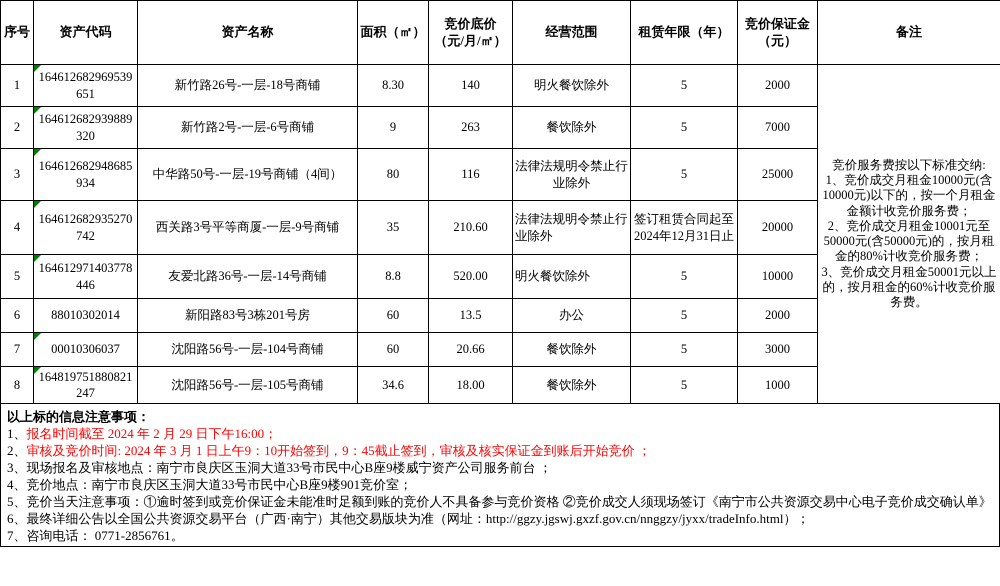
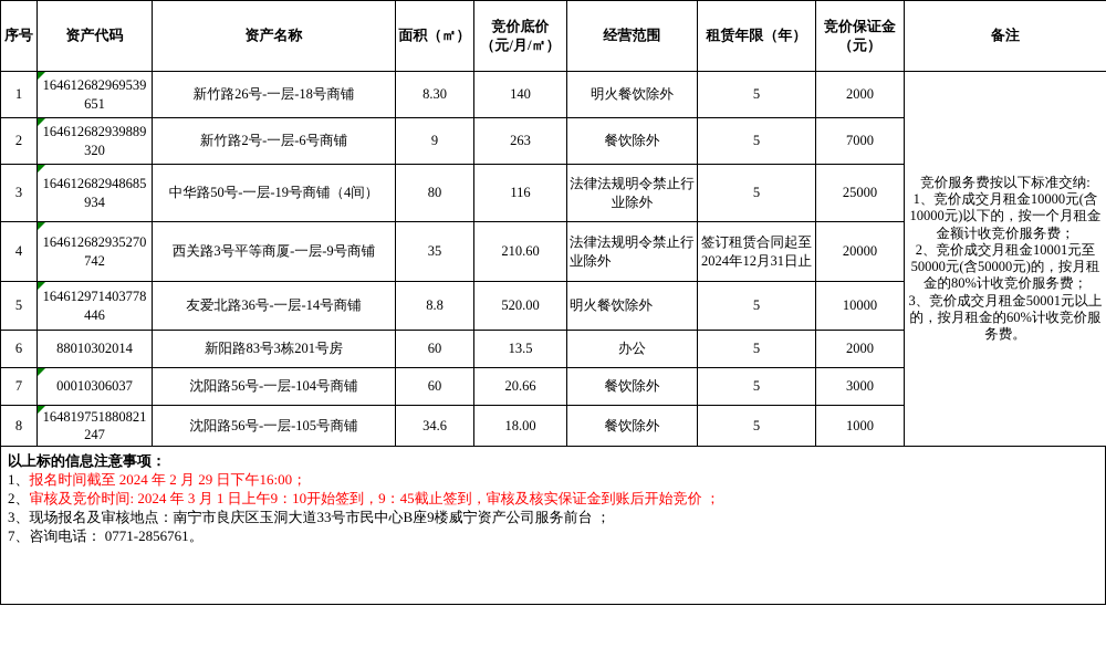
  序号	资产代码	资产名称	面积（㎡）	竞价底价 （元/月/㎡）	经营范围	租赁年限（年）	竞价保证金 （元）	备注
  1	164612682969539651	新竹路26号-一层-18号商铺	8.30	140	明火餐饮除外	5	2000	竞价服务费按以下标准交纳: 1、竞价成交月租金10000元(含10000元)以下的，按一个月租金金额计收竞价服务费； 2、竞价成交月租金10001元至50000元(含50000元)的，按月租金的80%计收竞价服务费； 3、竞价成交月租金50001元以上的，按月租金的60%计收竞价服务费。
  2	164612682939889320	新竹路2号-一层-6号商铺	9	263	餐饮除外	5	7000
  3	164612682948685934	中华路50号-一层-19号商铺（4间）	80	116	法律法规明令禁止行业除外	5	25000
  4	164612682935270742	西关路3号平等商厦-一层-9号商铺	35	210.60	法律法规明令禁止行业除外	签订租赁合同起至2024年12月31日止	20000
  5	164612971403778446	友爱北路36号-一层-14号商铺	8.8	520.00	明火餐饮除外	5	10000
  6	88010302014	新阳路83号3栋201号房	60	13.5	办公	5	2000
  7	00010306037	沈阳路56号-一层-104号商铺	60	20.66	餐饮除外	5	3000
  8	164819751880821247	沈阳路56号-一层-105号商铺	34.6	18.00	餐饮除外	5	1000
  以上标的信息注意事项：
  1、报名时间截至 2024 年 2 月 29 日下午16:00；
  2、审核及竞价时间: 2024 年 3 月 1 日上午9：10开始签到，9：45截止签到，审核及核实保证金到账后开始竞价 ；
  3、现场报名及审核地点：南宁市良庆区玉洞大道33号市民中心B座9楼威宁资产公司服务前台 ；
- 4、竞价地点：南宁市良庆区玉洞大道33号市民中心B座9楼901竞价室；
- 5、竞价当天注意事项：①逾时签到或竞价保证金未能准时足额到账的竞价人不具备参与竞价资格 ②竞价成交人须现场签订《南宁市公共资源交易中心电子竞价成交确认单》
- 6、最终详细公告以全国公共资源交易平台（广西·南宁）其他交易版块为准（网址：http://ggzy.jgswj.gxzf.gov.cn/nnggzy/jyxx/tradeInfo.html）；
  7、咨询电话： 0771-2856761。
